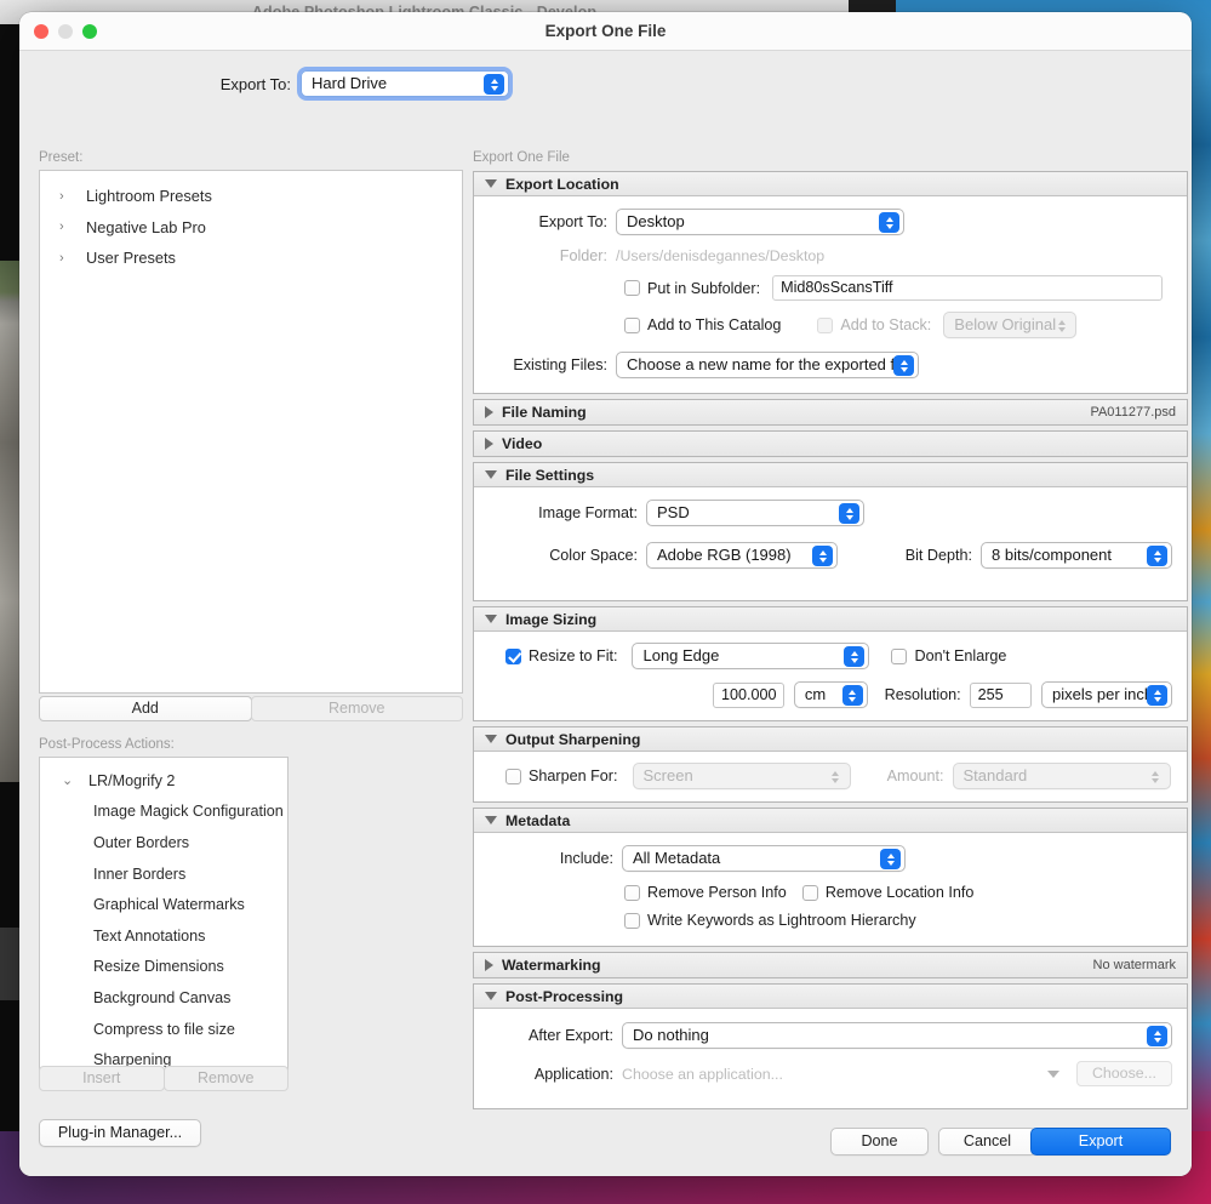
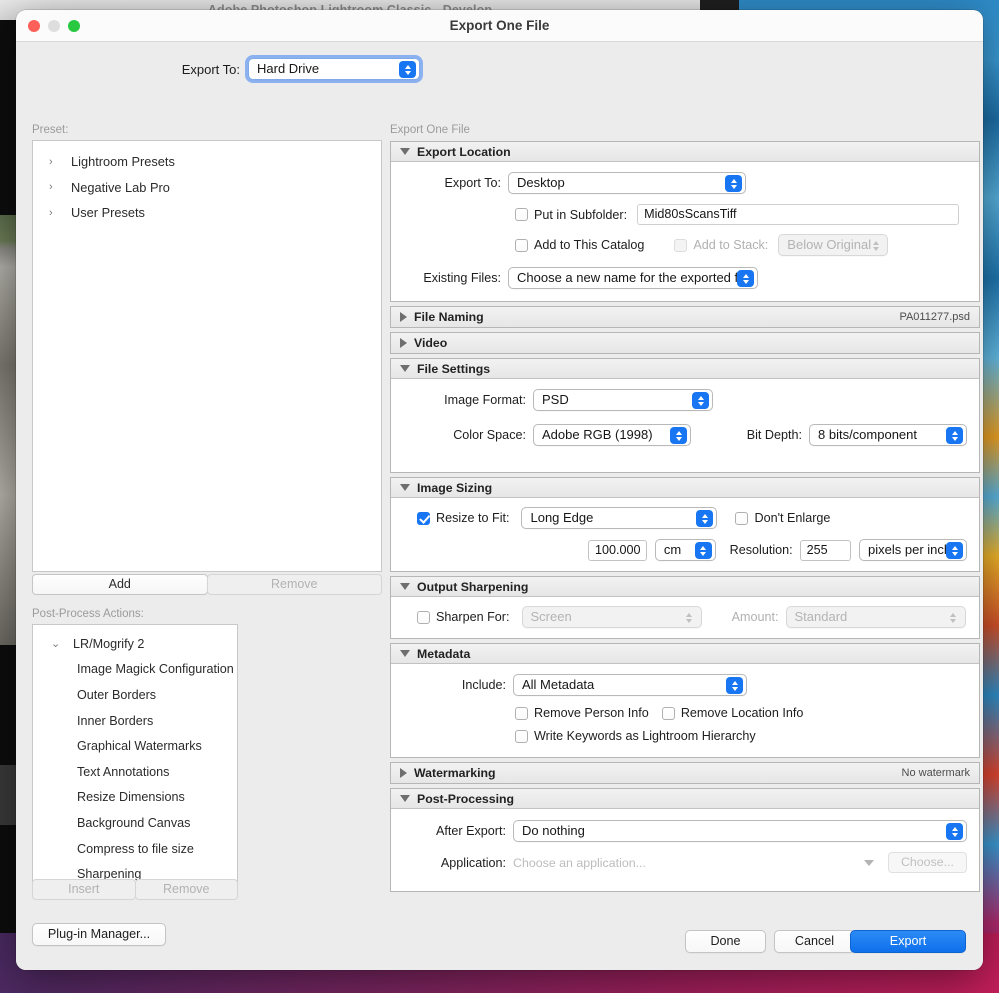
  Export One File
  Export To:
  Hard Drive
  Preset:
  ›
  Lightroom Presets
  ›
  Negative Lab Pro
  ›
  User Presets
  Add
  Remove
  Post-Process Actions:
  ⌄
  LR/Mogrify 2
  Image Magick Configuration
  Outer Borders
  Inner Borders
  Graphical Watermarks
  Text Annotations
  Resize Dimensions
  Background Canvas
  Compress to file size
  Sharpening
  Insert
  Remove
  Export One File
  Export Location
  Export To:
  Desktop
- Folder:
- /Users/denisdegannes/Desktop
  Put in Subfolder:
  Mid80sScansTiff
  Add to This Catalog
  Add to Stack:
  Below Original
  Existing Files:
  Choose a new name for the exported
  File Naming
  PA011277.psd
  Video
  File Settings
  Image Format:
  PSD
  Color Space:
  Adobe RGB (1998)
  Bit Depth:
  8 bits/component
  Image Sizing
  Resize to Fit:
  Long Edge
  Don't Enlarge
  100.000
  cm
  Resolution:
  255
  pixels per inc
  Output Sharpening
  Sharpen For:
  Screen
  Amount:
  Standard
  Metadata
  Include:
  All Metadata
  Remove Person Info
  Remove Location Info
  Write Keywords as Lightroom Hierarchy
  Watermarking
  No watermark
  Post-Processing
  After Export:
  Do nothing
  Application:
  Choose an application...
  Choose...
  Plug-in Manager...
  Done
  Cancel
  Export
